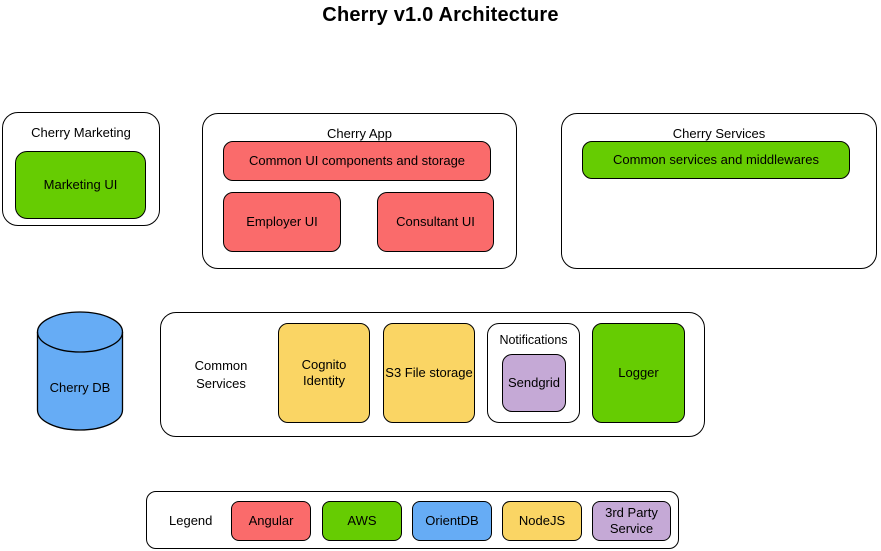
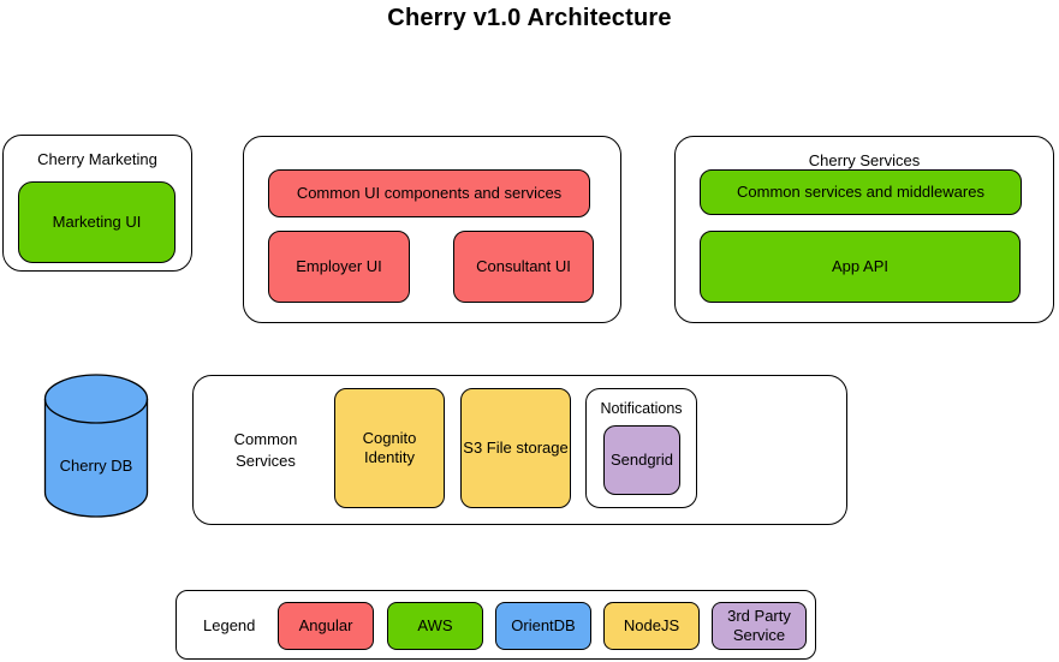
  Cherry v1.0 Architecture
  Cherry Marketing
  Marketing UI
- Cherry App
- Common UI components and storage
+ Common UI components and services
  Employer UI
  Consultant UI
  Cherry Services
  Common services and middlewares
+ App API
  Cherry DB
  Common Services
  Cognito Identity
  S3 File storage
  Notifications
  Sendgrid
- Logger
  Legend
  Angular
  AWS
  OrientDB
  NodeJS
  3rd Party Service
